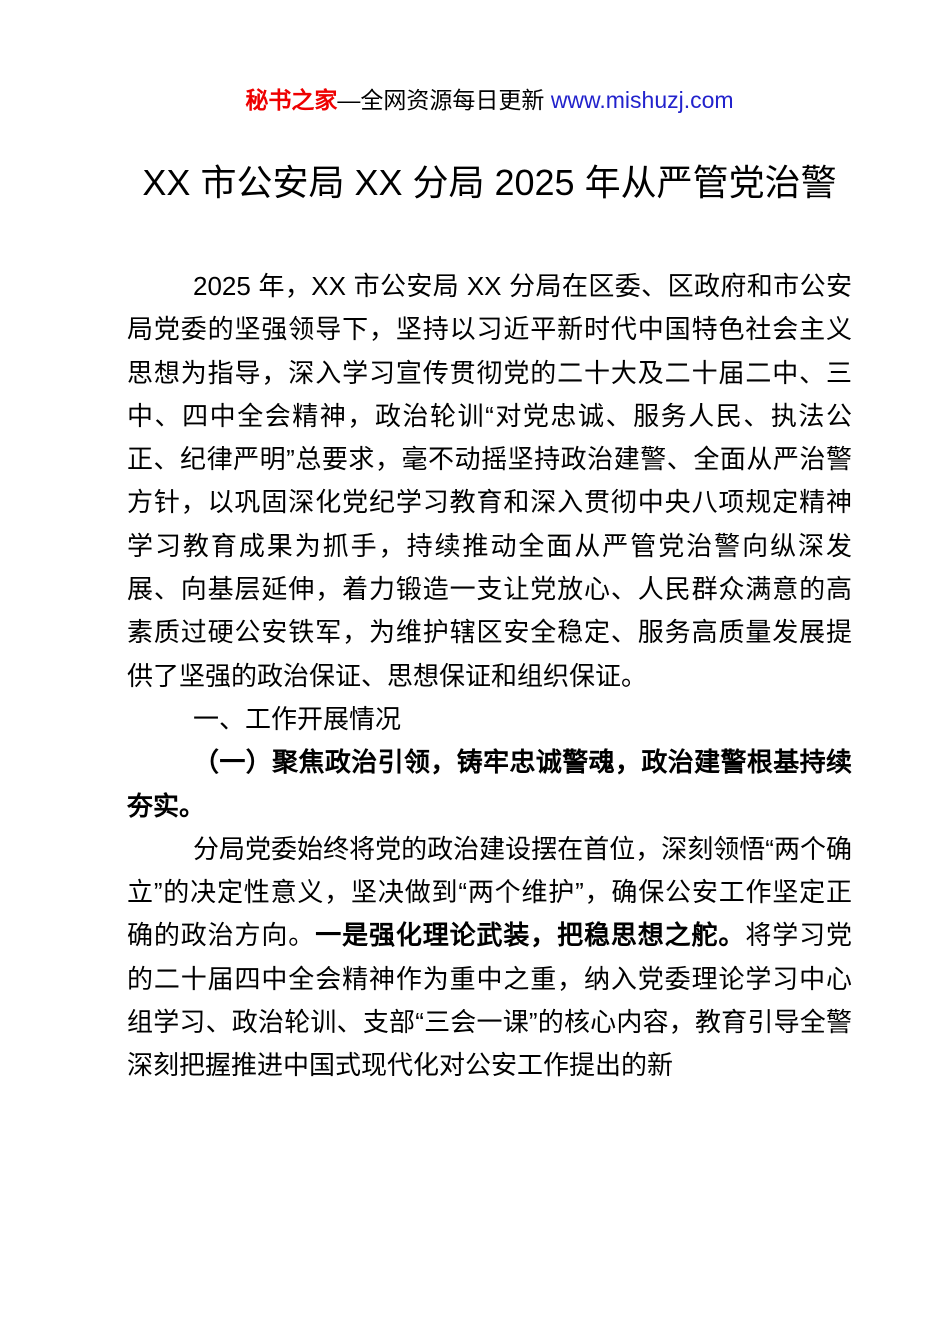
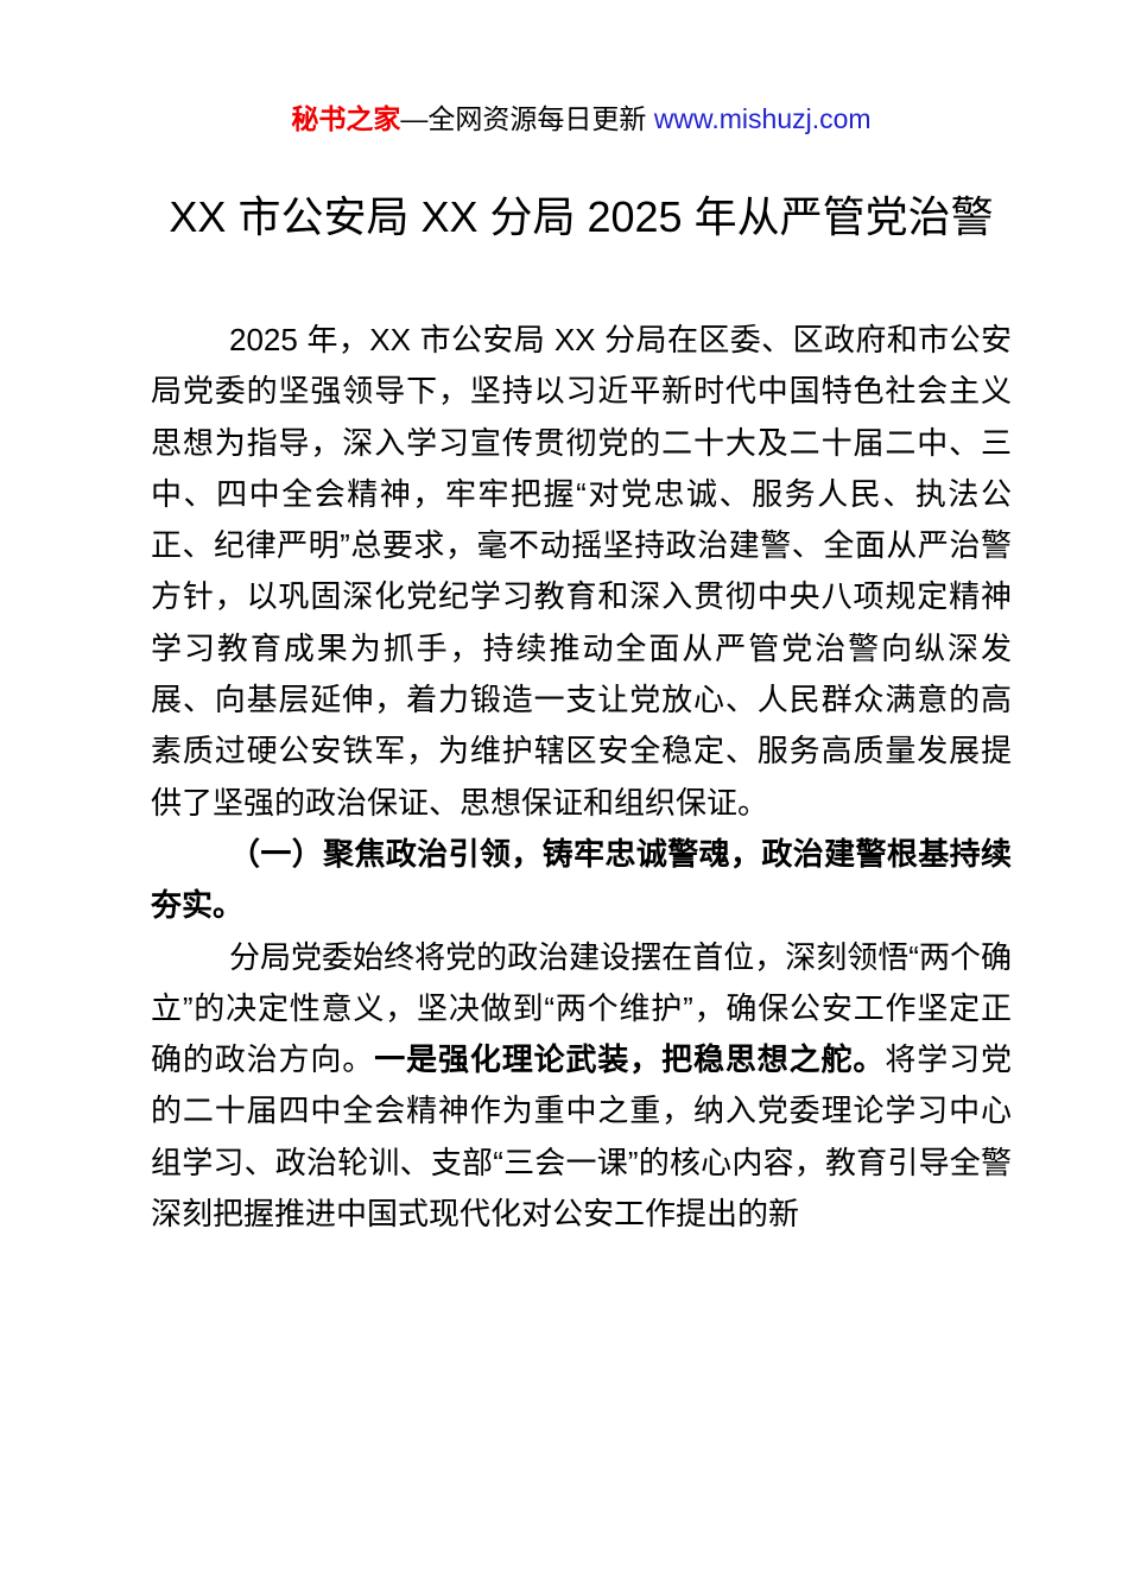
  秘书之家—全网资源每日更新 www.mishuzj.com
  XX 市公安局 XX 分局 2025 年从严管党治警
- 2025 年，XX 市公安局 XX 分局在区委、区政府和市公安局党委的坚强领导下，坚持以习近平新时代中国特色社会主义思想为指导，深入学习宣传贯彻党的二十大及二十届二中、三中、四中全会精神，政治轮训“对党忠诚、服务人民、执法公正、纪律严明”总要求，毫不动摇坚持政治建警、全面从严治警方针，以巩固深化党纪学习教育和深入贯彻中央八项规定精神学习教育成果为抓手，持续推动全面从严管党治警向纵深发展、向基层延伸，着力锻造一支让党放心、人民群众满意的高素质过硬公安铁军，为维护辖区安全稳定、服务高质量发展提供了坚强的政治保证、思想保证和组织保证。
+ 2025 年，XX 市公安局 XX 分局在区委、区政府和市公安局党委的坚强领导下，坚持以习近平新时代中国特色社会主义思想为指导，深入学习宣传贯彻党的二十大及二十届二中、三中、四中全会精神，牢牢把握“对党忠诚、服务人民、执法公正、纪律严明”总要求，毫不动摇坚持政治建警、全面从严治警方针，以巩固深化党纪学习教育和深入贯彻中央八项规定精神学习教育成果为抓手，持续推动全面从严管党治警向纵深发展、向基层延伸，着力锻造一支让党放心、人民群众满意的高素质过硬公安铁军，为维护辖区安全稳定、服务高质量发展提供了坚强的政治保证、思想保证和组织保证。
- 一、工作开展情况
  （一）聚焦政治引领，铸牢忠诚警魂，政治建警根基持续夯实。
  分局党委始终将党的政治建设摆在首位，深刻领悟“两个确立”的决定性意义，坚决做到“两个维护”，确保公安工作坚定正确的政治方向。一是强化理论武装，把稳思想之舵。将学习党的二十届四中全会精神作为重中之重，纳入党委理论学习中心组学习、政治轮训、支部“三会一课”的核心内容，教育引导全警深刻把握推进中国式现代化对公安工作提出的新
